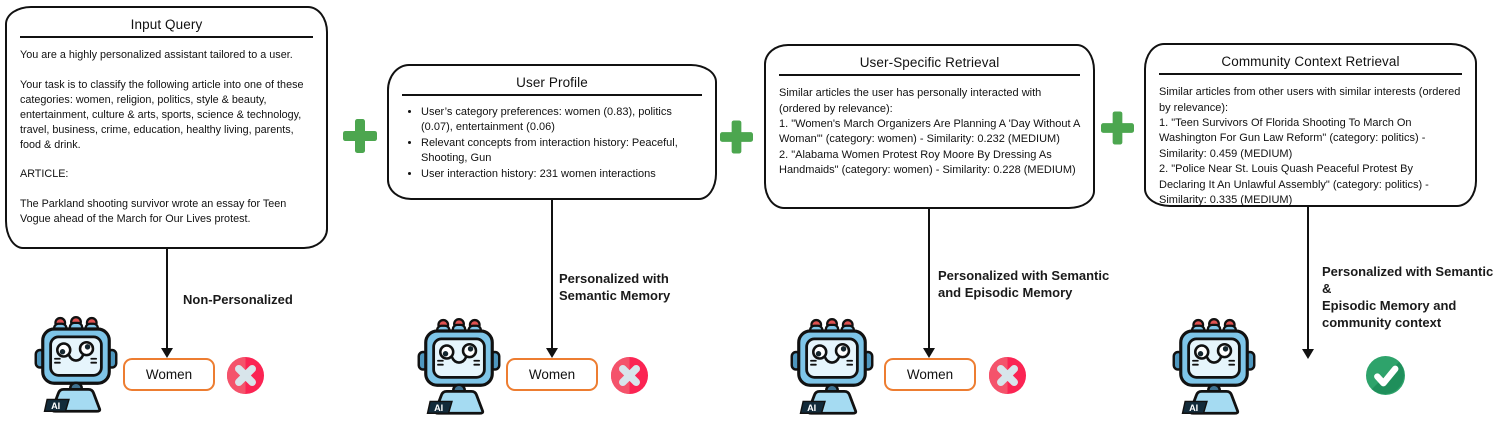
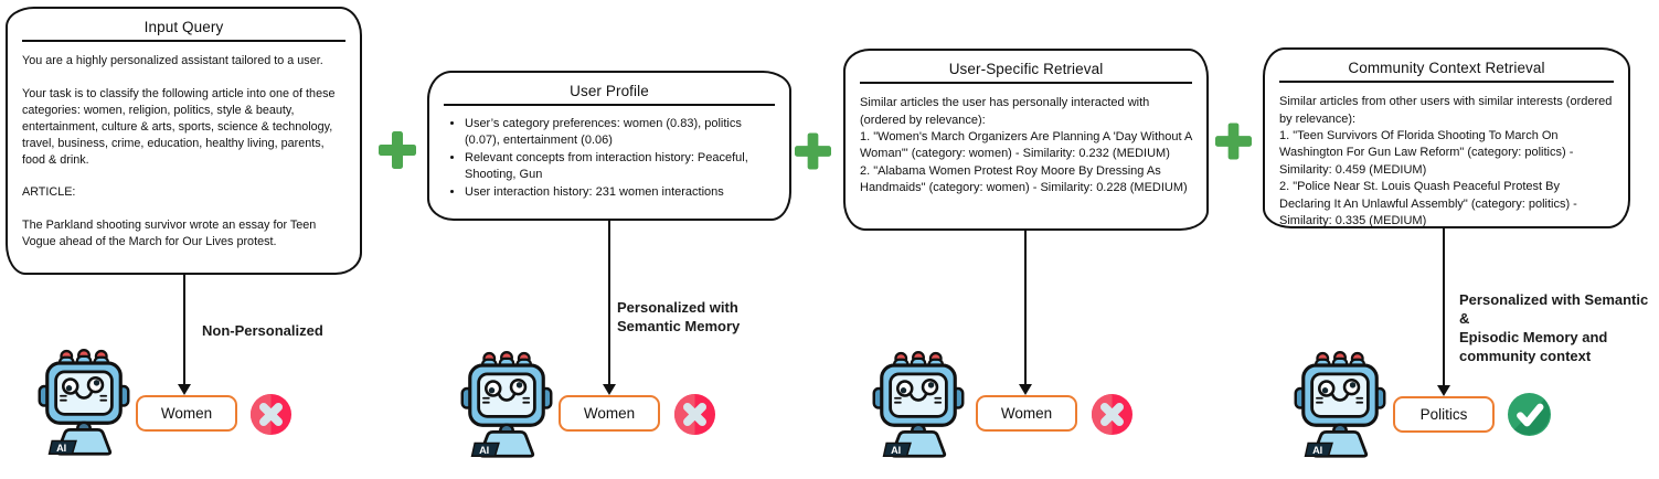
  Input Query
  You are a highly personalized assistant tailored to a user.
  Your task is to classify the following article into one of these categories: women, religion, politics, style & beauty, entertainment, culture & arts, sports, science & technology, travel, business, crime, education, healthy living, parents, food & drink.
  ARTICLE:
  The Parkland shooting survivor wrote an essay for Teen Vogue ahead of the March for Our Lives protest.
  Non-Personalized
  Women
  User Profile
  User’s category preferences: women (0.83), politics (0.07), entertainment (0.06)
  Relevant concepts from interaction history: Peaceful, Shooting, Gun
  User interaction history: 231 women interactions
  Personalized with
  Semantic Memory
  Women
  User-Specific Retrieval
  Similar articles the user has personally interacted with (ordered by relevance):
  1. "Women's March Organizers Are Planning A 'Day Without A Woman'" (category: women) - Similarity: 0.232 (MEDIUM)
  2. "Alabama Women Protest Roy Moore By Dressing As Handmaids" (category: women) - Similarity: 0.228 (MEDIUM)
- Personalized with Semantic
- and Episodic Memory
  Women
  Community Context Retrieval
  Similar articles from other users with similar interests (ordered by relevance):
  1. "Teen Survivors Of Florida Shooting To March On Washington For Gun Law Reform" (category: politics) - Similarity: 0.459 (MEDIUM)
  2. "Police Near St. Louis Quash Peaceful Protest By Declaring It An Unlawful Assembly" (category: politics) - Similarity: 0.335 (MEDIUM)
  Personalized with Semantic &
  Episodic Memory and
  community context
+ Politics
